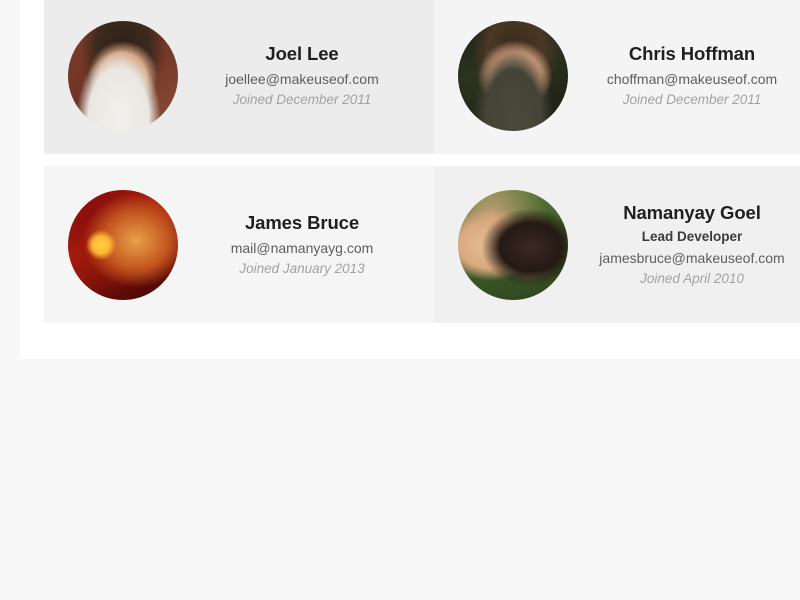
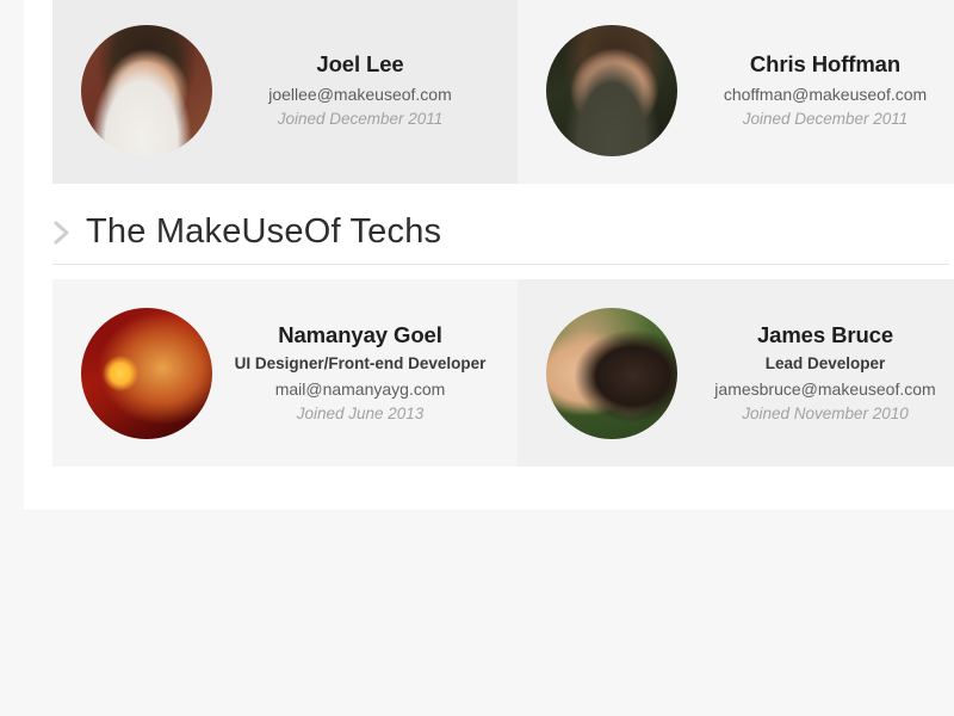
  Joel Lee
  joellee@makeuseof.com
  Joined December 2011
  Chris Hoffman
  choffman@makeuseof.com
  Joined December 2011
+ The MakeUseOf Techs
- James Bruce
+ Namanyay Goel
+ UI Designer/Front-end Developer
  mail@namanyayg.com
- Joined January 2013
+ Joined June 2013
- Namanyay Goel
+ James Bruce
  Lead Developer
  jamesbruce@makeuseof.com
- Joined April 2010
+ Joined November 2010
